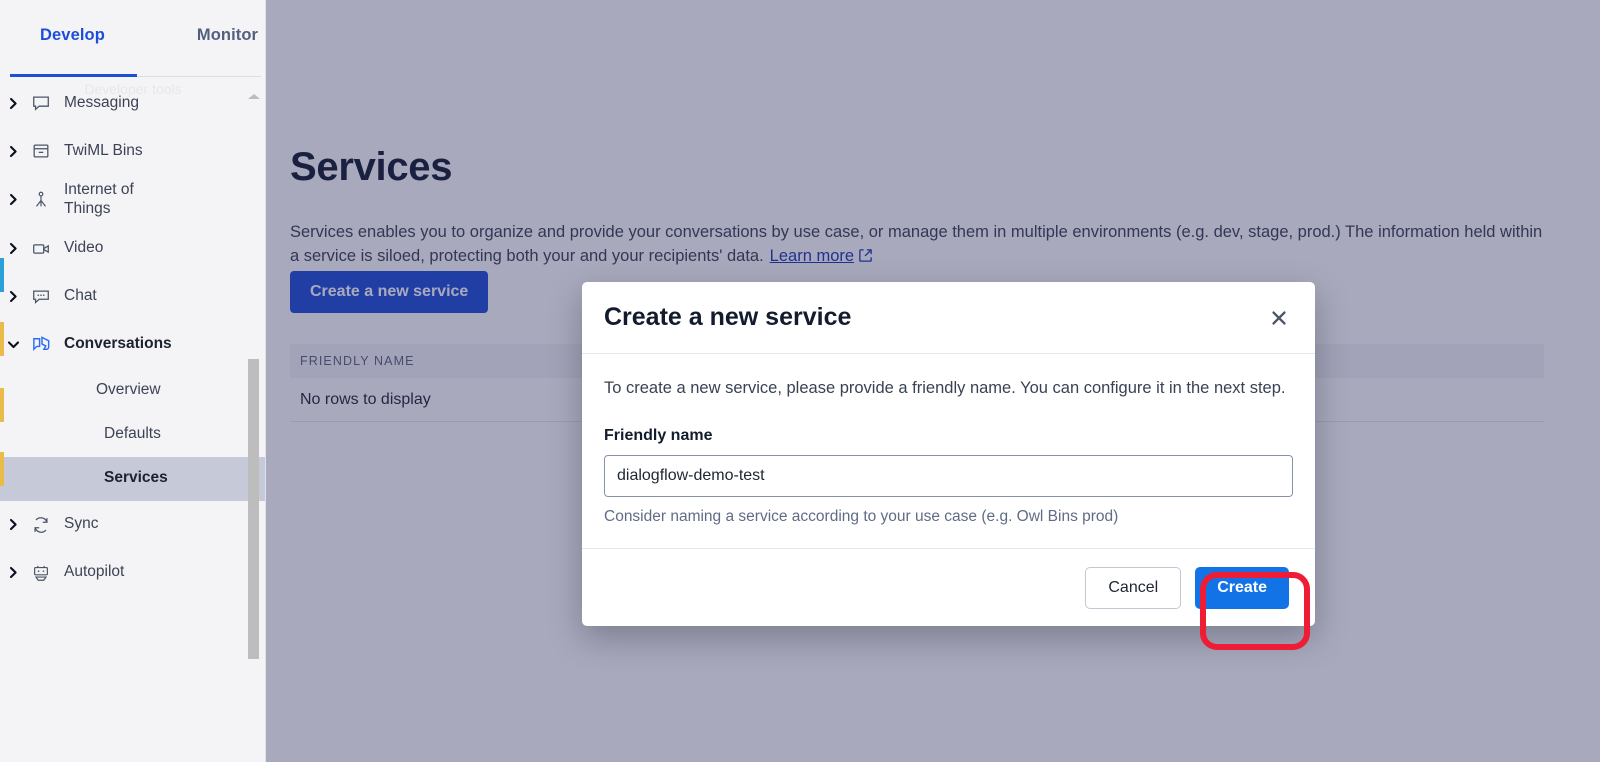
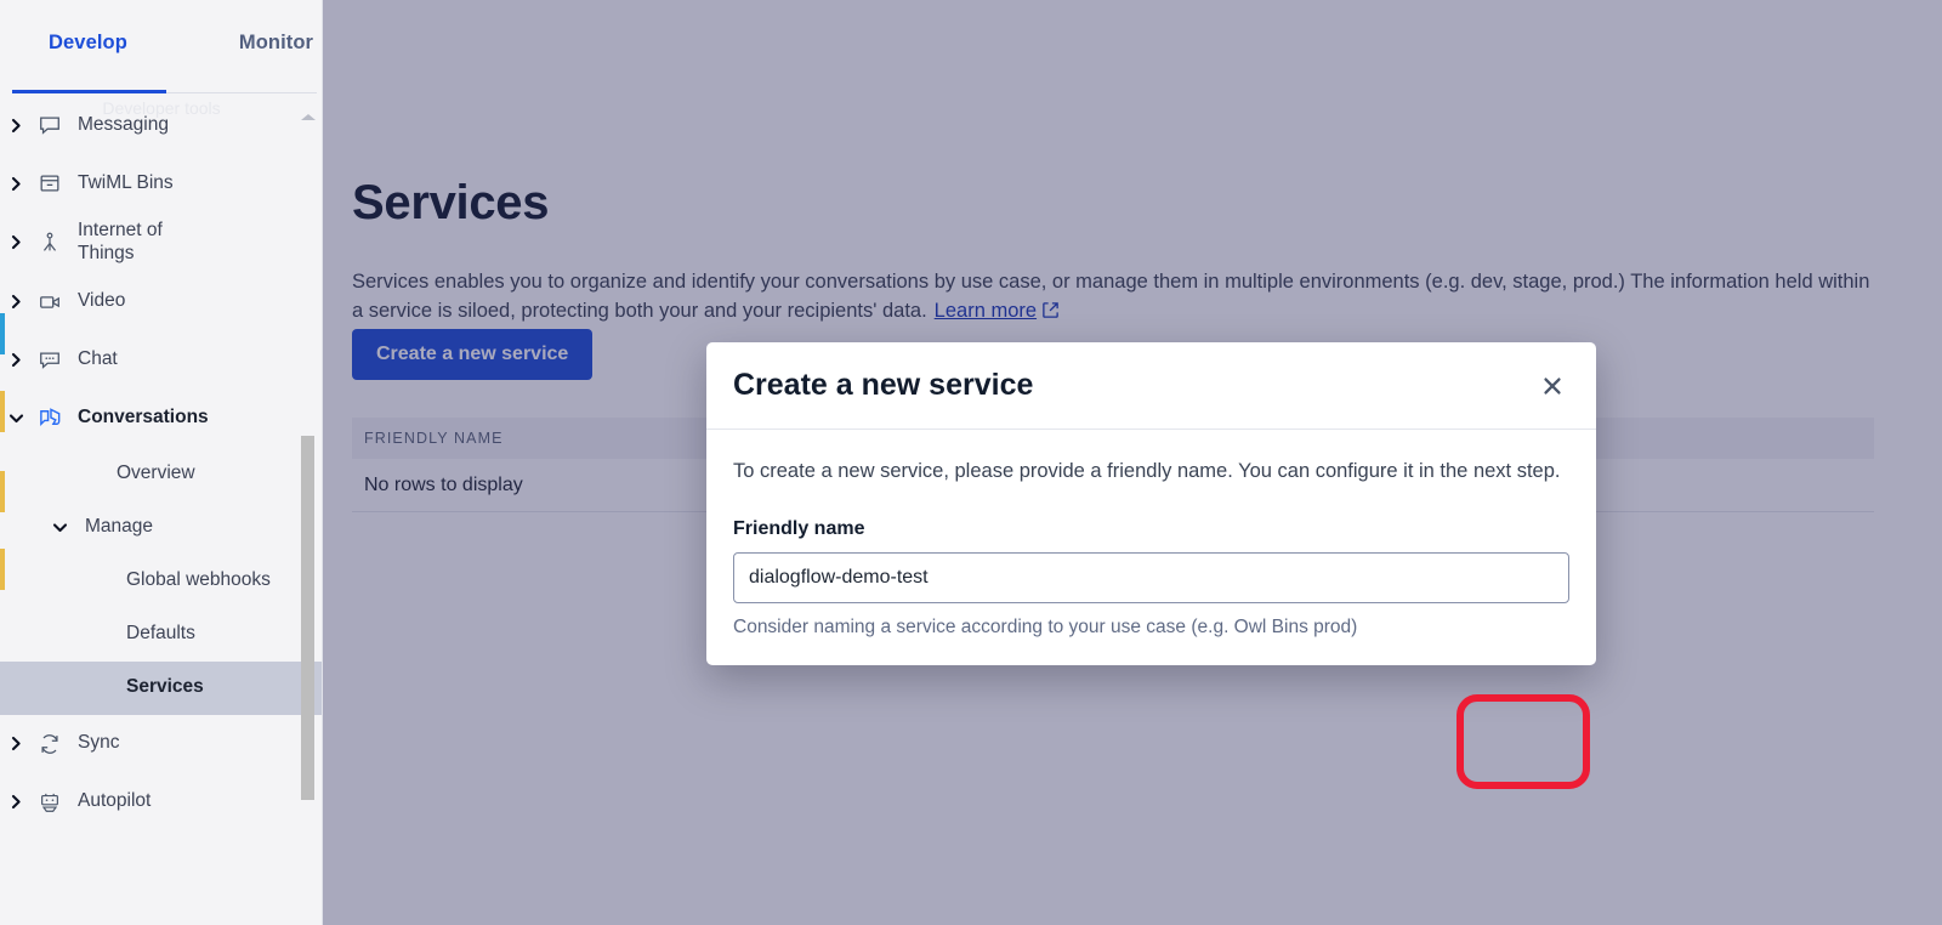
  Develop
  Monitor
  Developer tools
  Messaging
  TwiML Bins
  Internet of Things
  Video
  Chat
  Conversations
  Overview
+ Manage
+ Global webhooks
  Defaults
  Services
  Sync
  Autopilot
  Services
- Services enables you to organize and provide your conversations by use case, or manage them in multiple environments (e.g. dev, stage, prod.) The information held within a service is siloed, protecting both your and your recipients' data. Learn more
+ Services enables you to organize and identify your conversations by use case, or manage them in multiple environments (e.g. dev, stage, prod.) The information held within a service is siloed, protecting both your and your recipients' data. Learn more
  Create a new service
  FRIENDLY NAME
  No rows to display
  Create a new service
  To create a new service, please provide a friendly name. You can configure it in the next step.
  Friendly name
  dialogflow-demo-test
  Consider naming a service according to your use case (e.g. Owl Bins prod)
- Cancel
- Create
